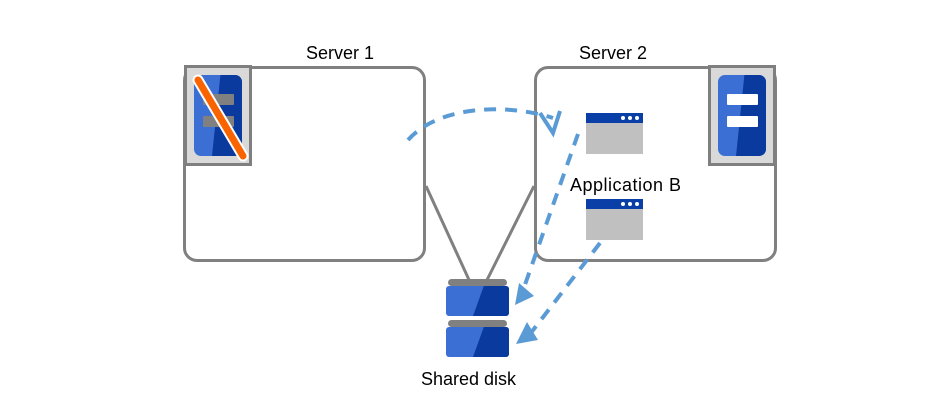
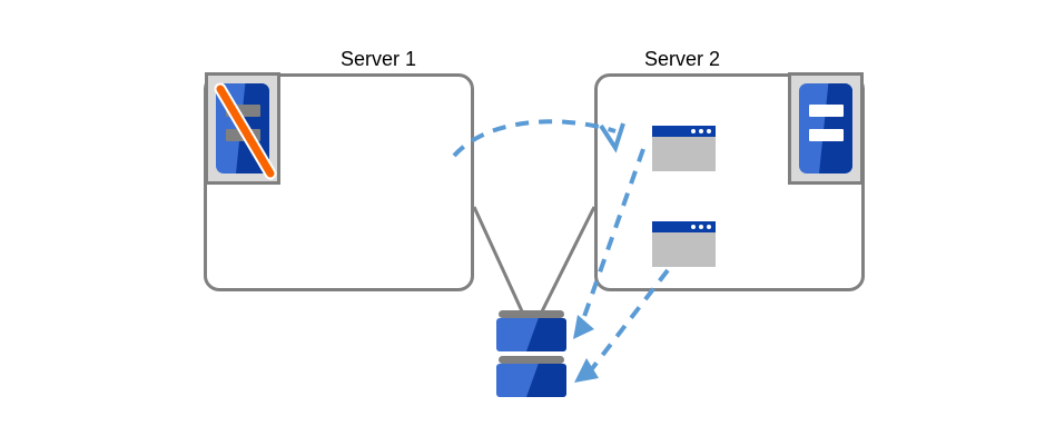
  Server 1
  Server 2
- Application B
- Shared disk
